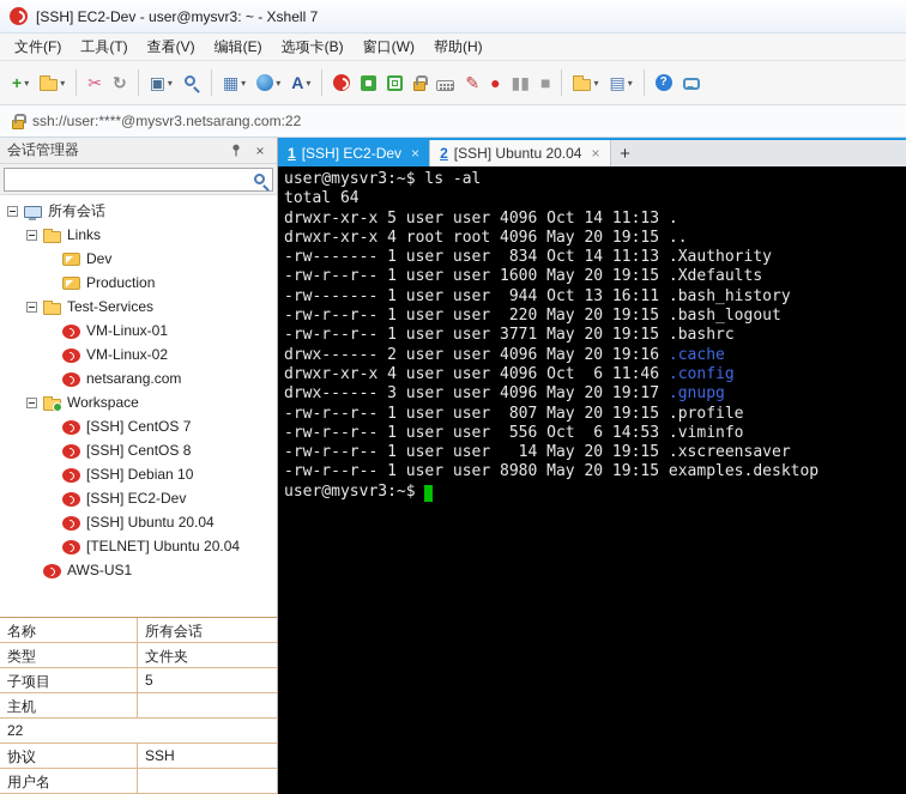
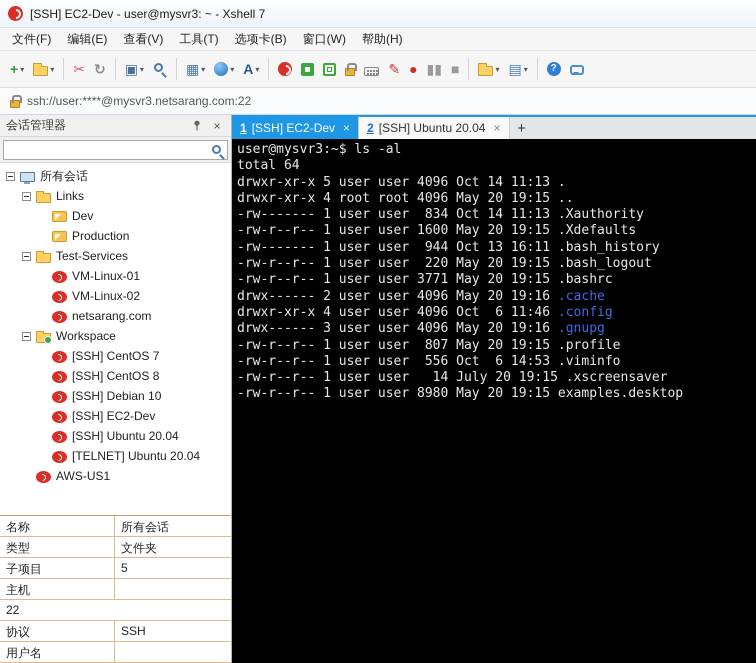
  [SSH] EC2-Dev - user@mysvr3: ~ - Xshell 7
  文件(F)
- 工具(T)
+ 编辑(E)
  查看(V)
- 编辑(E)
+ 工具(T)
  选项卡(B)
  窗口(W)
  帮助(H)
  +
  ▾
  ▾
  ✂
  ↻
  ▣
  ▾
  ▦
  ▾
  ▾
  A
  ▾
  ✎
  ●
  ▮▮
  ■
  ▾
  ▤
  ▾
  ssh://user:****@mysvr3.netsarang.com:22
  会话管理器
  ×
  所有会话
  Links
  Dev
  Production
  Test-Services
  VM-Linux-01
  VM-Linux-02
  netsarang.com
  Workspace
  [SSH] CentOS 7
  [SSH] CentOS 8
  [SSH] Debian 10
  [SSH] EC2-Dev
  [SSH] Ubuntu 20.04
  [TELNET] Ubuntu 20.04
  AWS-US1
  名称
  所有会话
  类型
  文件夹
  子项目
  5
  主机
  22
  协议
  SSH
  用户名
  1
  [SSH] EC2-Dev
  ×
  2
  [SSH] Ubuntu 20.04
  ×
  +
  user@mysvr3:~$ ls -al
  total 64
  drwxr-xr-x 5 user user 4096 Oct 14 11:13 .
  drwxr-xr-x 4 root root 4096 May 20 19:15 ..
  -rw------- 1 user user 834 Oct 14 11:13 .Xauthority
  -rw-r--r-- 1 user user 1600 May 20 19:15 .Xdefaults
  -rw------- 1 user user 944 Oct 13 16:11 .bash_history
  -rw-r--r-- 1 user user 220 May 20 19:15 .bash_logout
  -rw-r--r-- 1 user user 3771 May 20 19:15 .bashrc
  drwx------ 2 user user 4096 May 20 19:16 .cache
  drwxr-xr-x 4 user user 4096 Oct 6 11:46 .config
- drwx------ 3 user user 4096 May 20 19:17 .gnupg
+ drwx------ 3 user user 4096 May 20 19:16 .gnupg
  -rw-r--r-- 1 user user 807 May 20 19:15 .profile
  -rw-r--r-- 1 user user 556 Oct 6 14:53 .viminfo
- -rw-r--r-- 1 user user 14 May 20 19:15 .xscreensaver
+ -rw-r--r-- 1 user user 14 July 20 19:15 .xscreensaver
  -rw-r--r-- 1 user user 8980 May 20 19:15 examples.desktop
- user@mysvr3:~$
